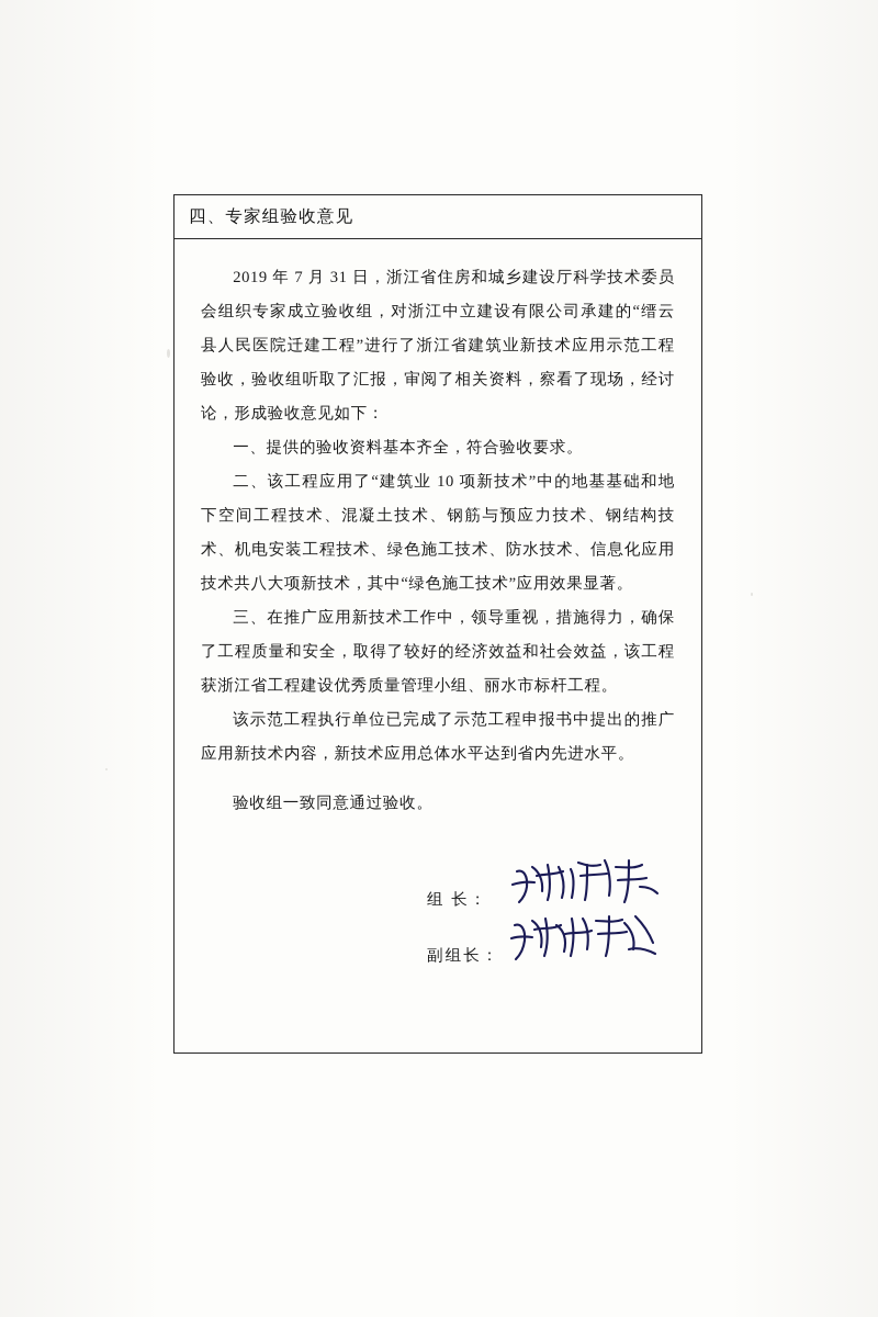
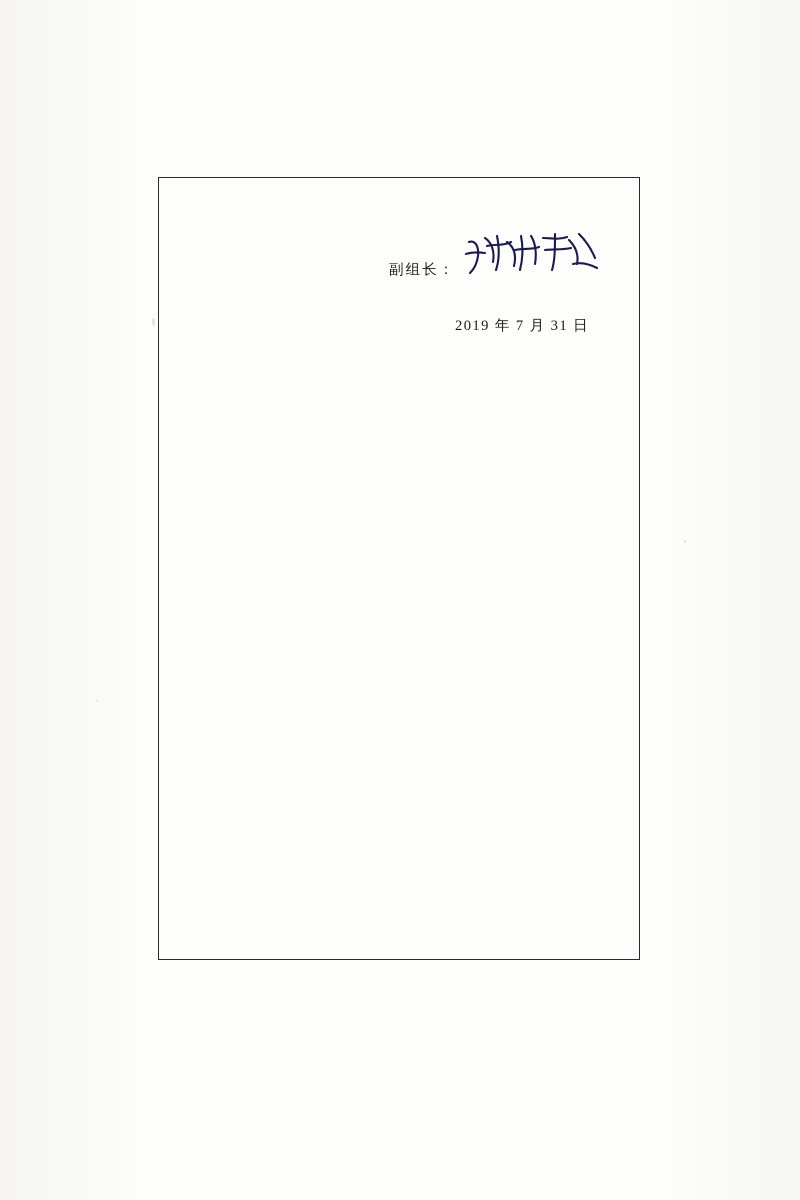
- 四、专家组验收意见
- 2019 年 7 月 31 日，浙江省住房和城乡建设厅科学技术委员会组织专家成立验收组，对浙江中立建设有限公司承建的“缙云县人民医院迁建工程”进行了浙江省建筑业新技术应用示范工程验收，验收组听取了汇报，审阅了相关资料，察看了现场，经讨论，形成验收意见如下：
- 一、提供的验收资料基本齐全，符合验收要求。
- 二、该工程应用了“建筑业 10 项新技术”中的地基基础和地下空间工程技术、混凝土技术、钢筋与预应力技术、钢结构技术、机电安装工程技术、绿色施工技术、防水技术、信息化应用技术共八大项新技术，其中“绿色施工技术”应用效果显著。
- 三、在推广应用新技术工作中，领导重视，措施得力，确保了工程质量和安全，取得了较好的经济效益和社会效益，该工程获浙江省工程建设优秀质量管理小组、丽水市标杆工程。
- 该示范工程执行单位已完成了示范工程申报书中提出的推广应用新技术内容，新技术应用总体水平达到省内先进水平。
- 验收组一致同意通过验收。
- 组 长：
  副组长：
+ 2019 年 7 月 31 日
